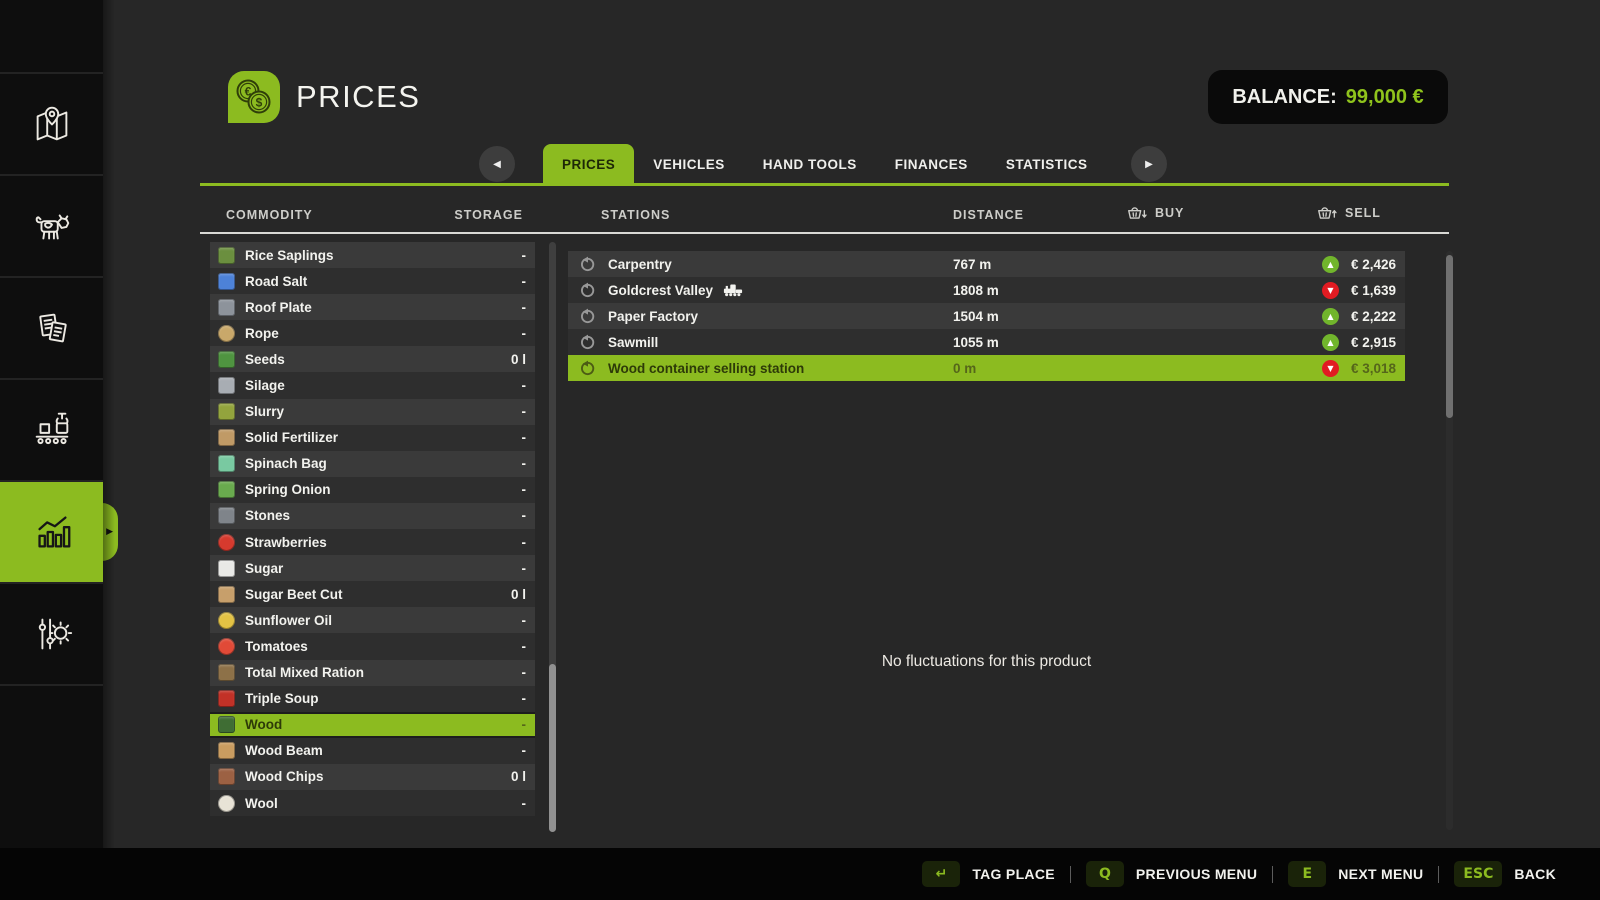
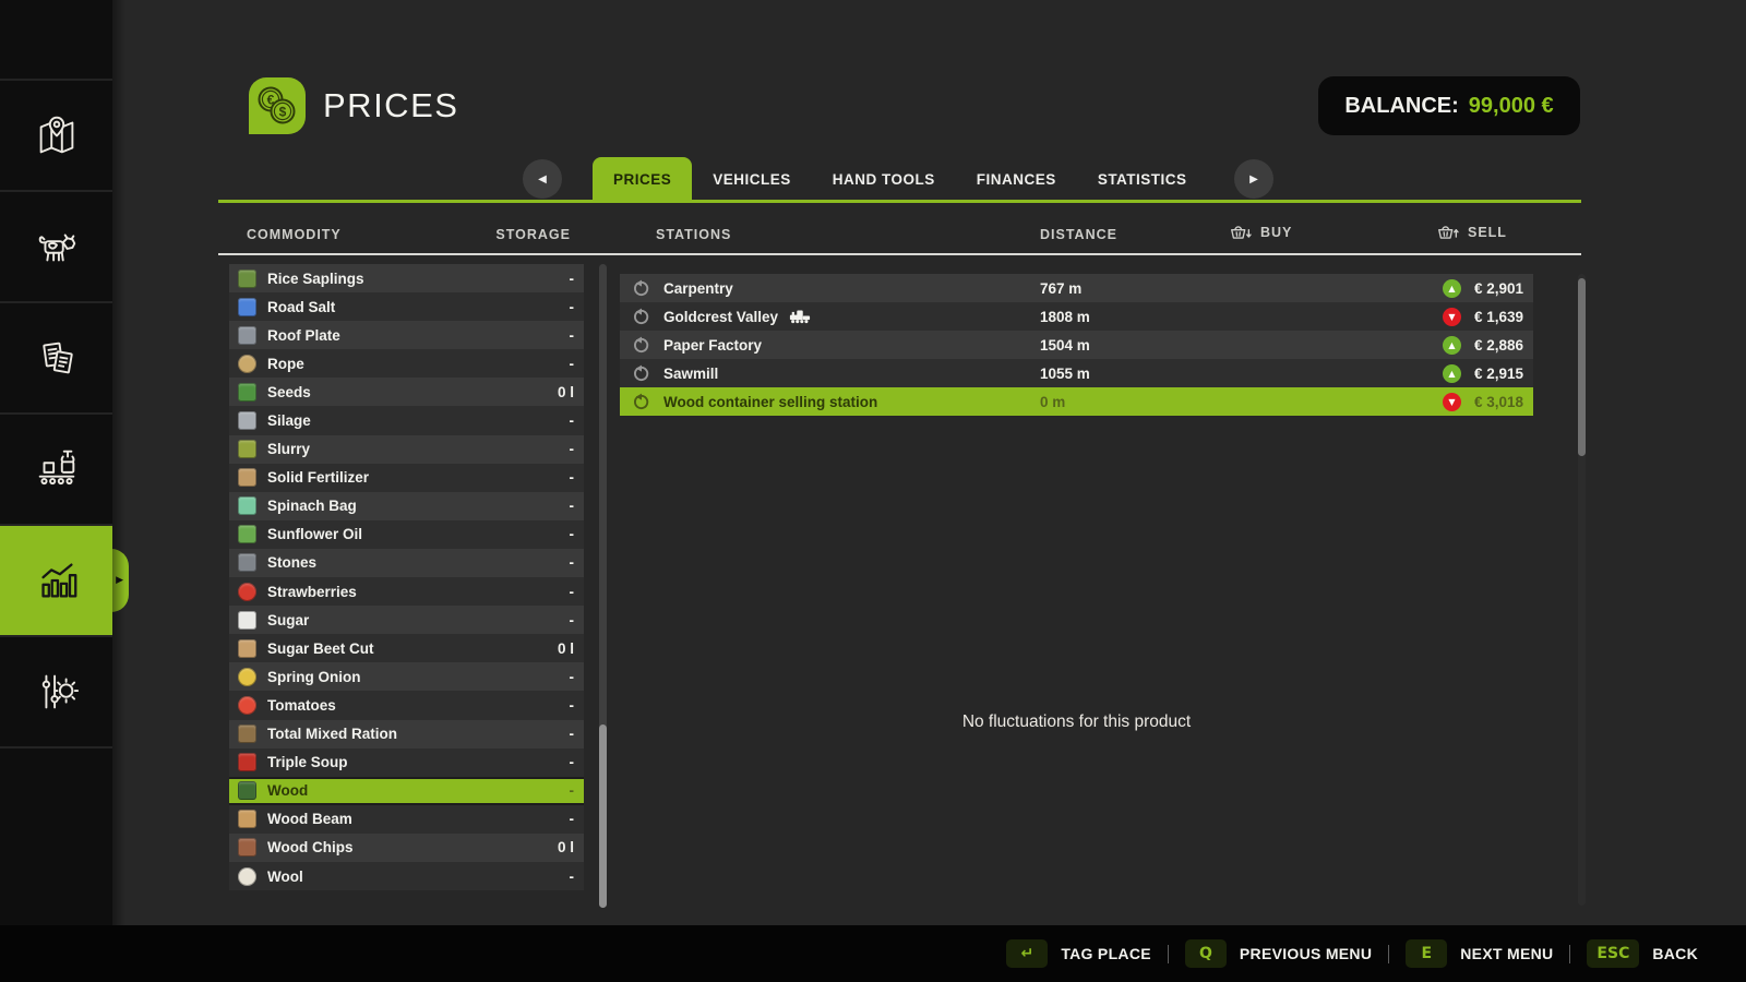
  ▶
  €
  $
  PRICES
  BALANCE:
  99,000 €
  ◀
  PRICES
  VEHICLES
  HAND TOOLS
  FINANCES
  STATISTICS
  ▶
  COMMODITY
  STORAGE
  STATIONS
  DISTANCE
  BUY
  SELL
  Rice Saplings
  -
  Road Salt
  -
  Roof Plate
  -
  Rope
  -
  Seeds
  0 l
  Silage
  -
  Slurry
  -
  Solid Fertilizer
  -
  Spinach Bag
  -
- Spring Onion
+ Sunflower Oil
  -
  Stones
  -
  Strawberries
  -
  Sugar
  -
  Sugar Beet Cut
  0 l
- Sunflower Oil
+ Spring Onion
  -
  Tomatoes
  -
  Total Mixed Ration
  -
  Triple Soup
  -
  Wood
  -
  Wood Beam
  -
  Wood Chips
  0 l
  Wool
  -
  Carpentry
  767 m
  ▲
- € 2,426
+ € 2,901
  Goldcrest Valley
  1808 m
  ▼
  € 1,639
  Paper Factory
  1504 m
  ▲
- € 2,222
+ € 2,886
  Sawmill
  1055 m
  ▲
  € 2,915
  Wood container selling station
  0 m
  ▼
  € 3,018
  No fluctuations for this product
  ↵
  TAG PLACE
  Q
  PREVIOUS MENU
  E
  NEXT MENU
  ESC
  BACK
